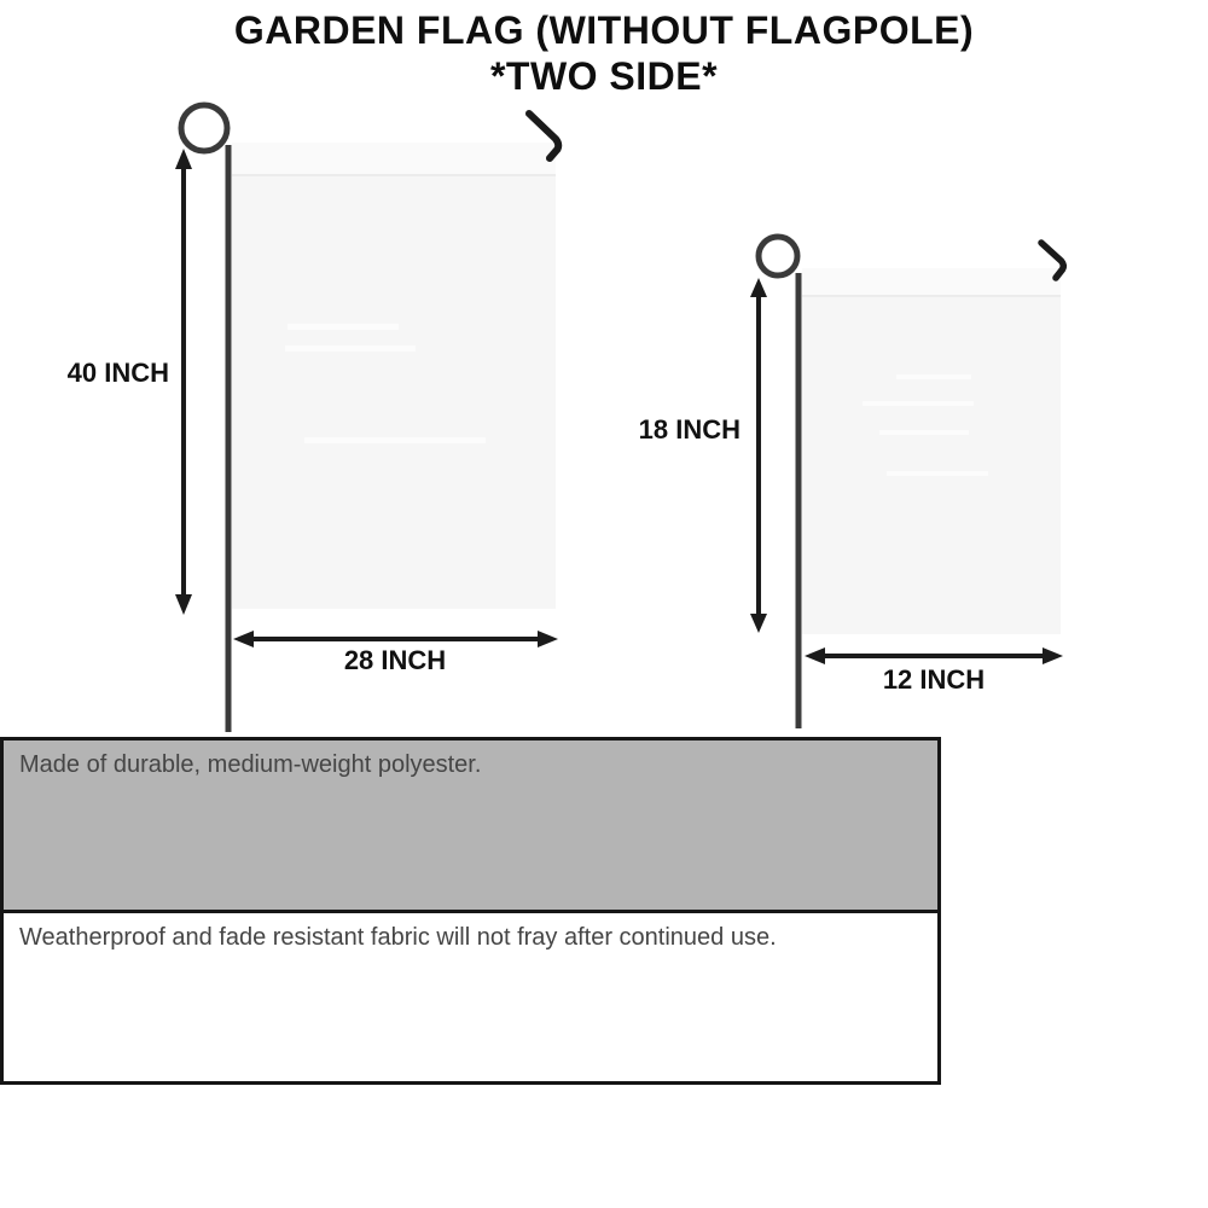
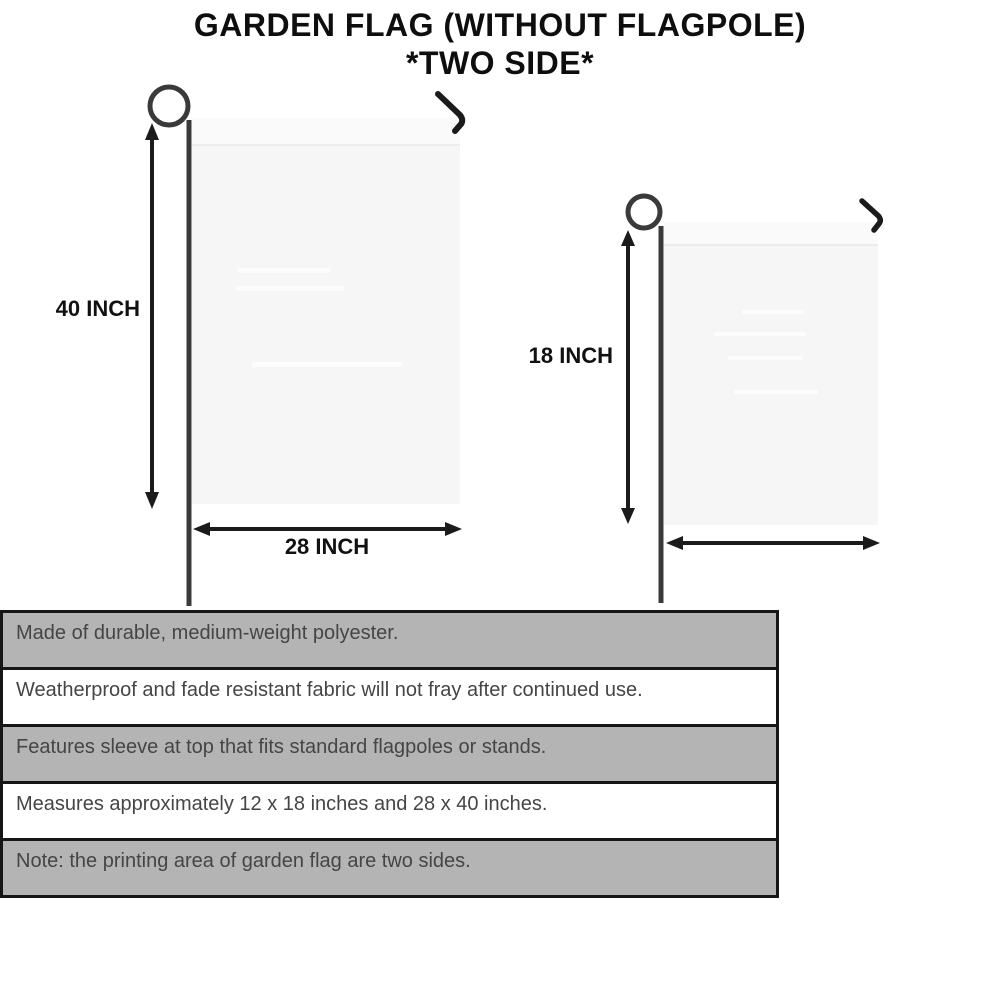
  GARDEN FLAG (WITHOUT FLAGPOLE)
  *TWO SIDE*
  40 INCH
  28 INCH
  18 INCH
- 12 INCH
  Made of durable, medium-weight polyester.
  Weatherproof and fade resistant fabric will not fray after continued use.
+ Features sleeve at top that fits standard flagpoles or stands.
+ Measures approximately 12 x 18 inches and 28 x 40 inches.
+ Note: the printing area of garden flag are two sides.
